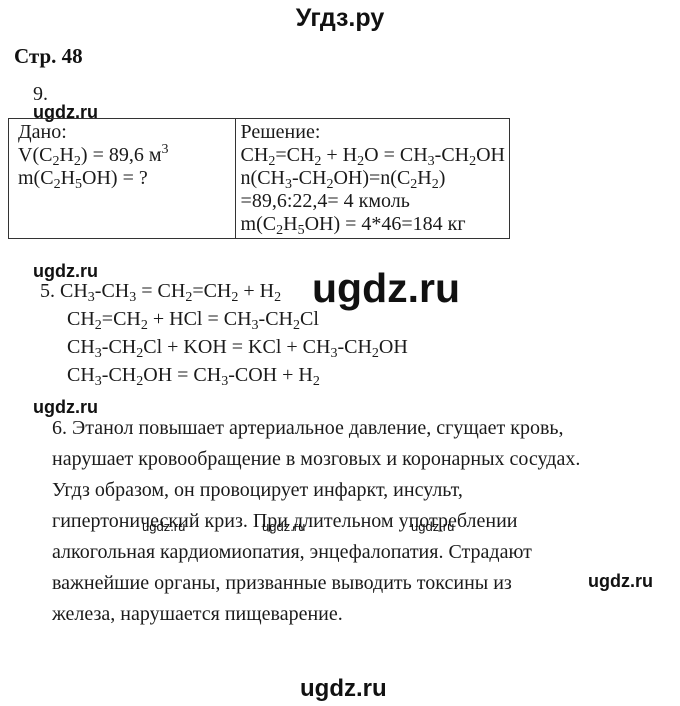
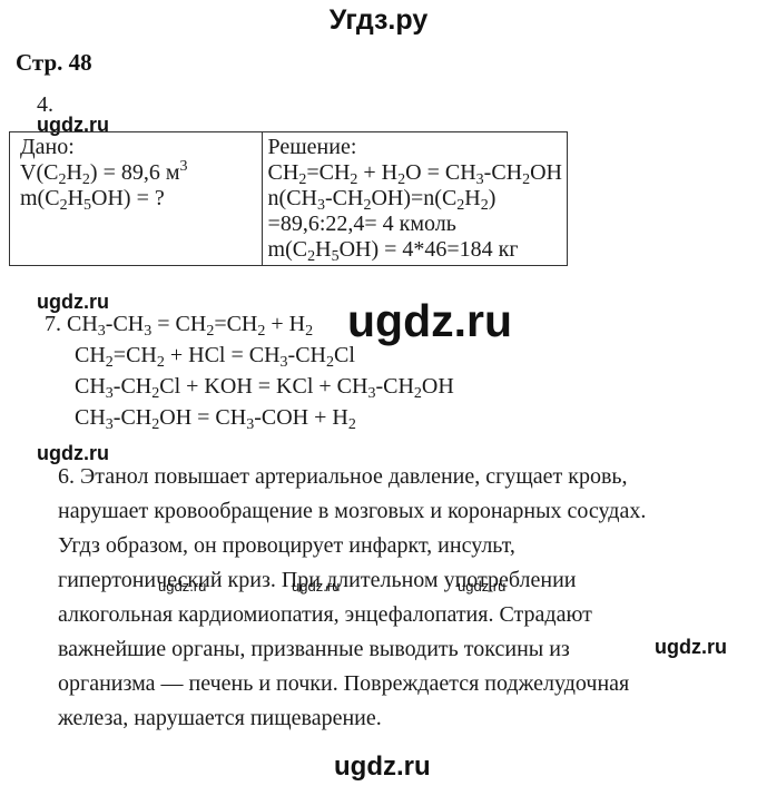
  Угдз.ру
  Стр. 48
- 9.
+ 4.
  ugdz.ru
  Дано: V(C2H2) = 89,6 м3 m(C2H5OH) = ?	Решение: CH2=CH2 + H2O = CH3-CH2OH n(CH3-CH2OH)=n(C2H2) =89,6:22,4= 4 кмоль m(C2H5OH) = 4*46=184 кг
  ugdz.ru
- 5. CH3-CH3 = CH2=CH2 + H2
+ 7. CH3-CH3 = CH2=CH2 + H2
  CH2=CH2 + HCl = CH3-CH2Cl
  CH3-CH2Cl + KOH = KCl + CH3-CH2OH
  CH3-CH2OH = CH3-COH + H2
  ugdz.ru
  ugdz.ru
  6. Этанол повышает артериальное давление, сгущает кровь,
  нарушает кровообращение в мозговых и коронарных сосудах.
  Угдз образом, он провоцирует инфаркт, инсульт,
  гипертонический криз. При длительном употреблении
  алкогольная кардиомиопатия, энцефалопатия. Страдают
  важнейшие органы, призванные выводить токсины из
+ организма — печень и почки. Повреждается поджелудочная
  железа, нарушается пищеварение.
  ugdz.ru
  ugdz.ru
  ugdz.ru
  ugdz.ru
  ugdz.ru
